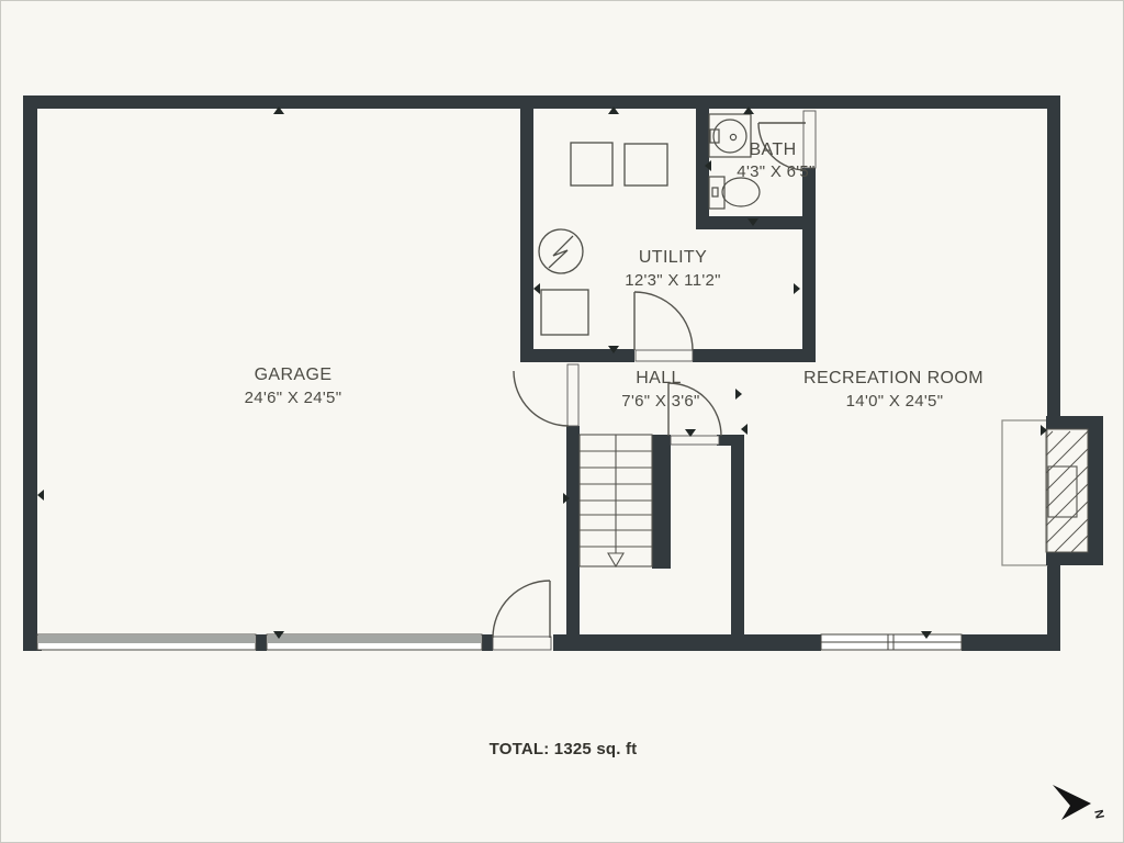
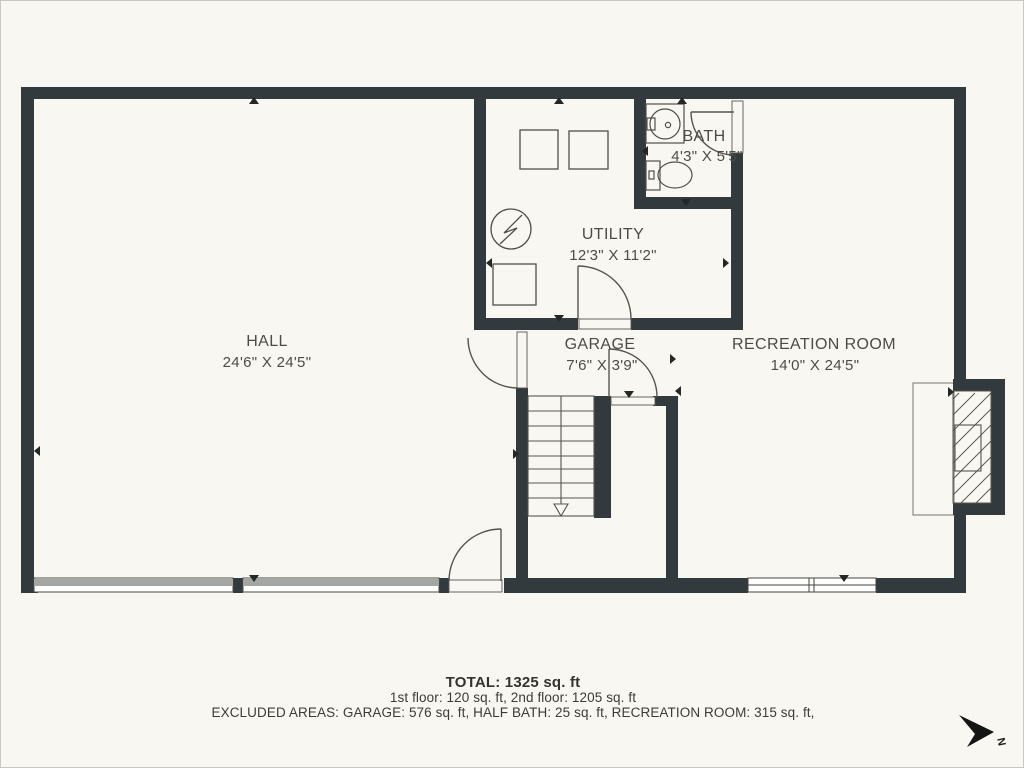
- GARAGE
+ HALL
  24'6" X 24'5"
  UTILITY
  12'3" X 11'2"
  BATH
- 4'3" X 6'5"
+ 4'3" X 5'5"
- HALL
+ GARAGE
- 7'6" X 3'6"
+ 7'6" X 3'9"
  RECREATION ROOM
  14'0" X 24'5"
  TOTAL: 1325 sq. ft
+ 1st floor: 120 sq. ft, 2nd floor: 1205 sq. ft
+ EXCLUDED AREAS: GARAGE: 576 sq. ft, HALF BATH: 25 sq. ft, RECREATION ROOM: 315 sq. ft,
